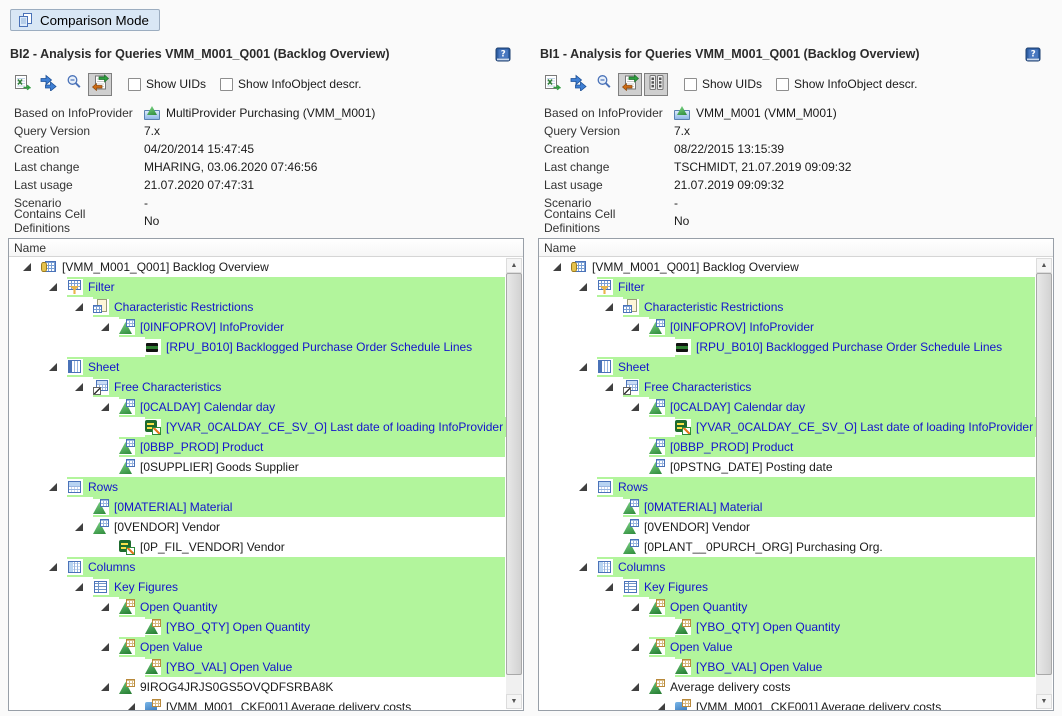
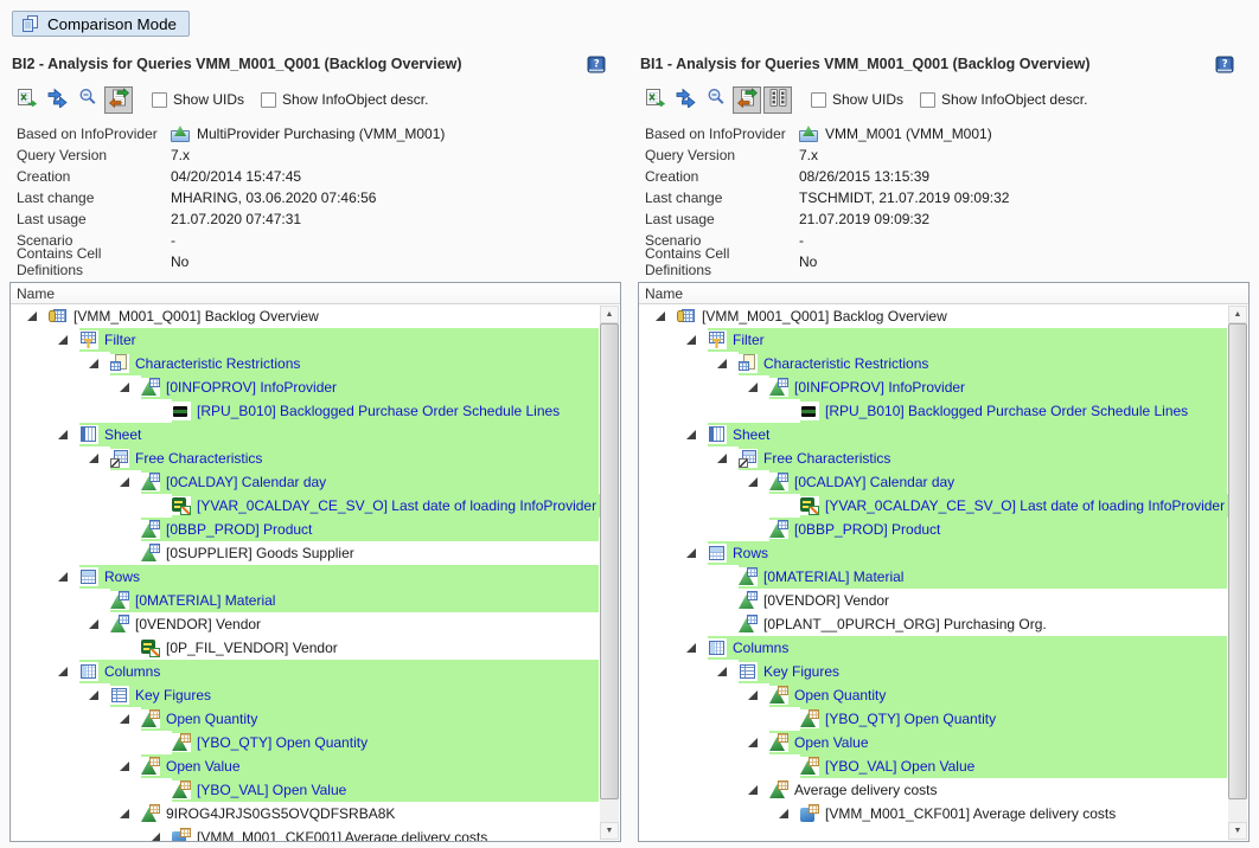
  Comparison Mode
  BI2 - Analysis for Queries VMM_M001_Q001 (Backlog Overview)
  ?
  Show UIDs
  Show InfoObject descr.
  Based on InfoProvider
  MultiProvider Purchasing (VMM_M001)
  Query Version
  7.x
  Creation
  04/20/2014 15:47:45
  Last change
  MHARING, 03.06.2020 07:46:56
  Last usage
  21.07.2020 07:47:31
  Scenario
  -
  Contains Cell Definitions
  No
  Name
  [VMM_M001_Q001] Backlog Overview
  Filter
  Characteristic Restrictions
  [0INFOPROV] InfoProvider
  [RPU_B010] Backlogged Purchase Order Schedule Lines
  Sheet
  Free Characteristics
  [0CALDAY] Calendar day
  [YVAR_0CALDAY_CE_SV_O] Last date of loading InfoProvider
  [0BBP_PROD] Product
  [0SUPPLIER] Goods Supplier
  Rows
  [0MATERIAL] Material
  [0VENDOR] Vendor
  [0P_FIL_VENDOR] Vendor
  Columns
  Key Figures
  Open Quantity
  [YBO_QTY] Open Quantity
  Open Value
  [YBO_VAL] Open Value
  9IROG4JRJS0GS5OVQDFSRBA8K
  [VMM_M001_CKF001] Average delivery costs
  BI1 - Analysis for Queries VMM_M001_Q001 (Backlog Overview)
  ?
  Show UIDs
  Show InfoObject descr.
  Based on InfoProvider
  VMM_M001 (VMM_M001)
  Query Version
  7.x
  Creation
- 08/22/2015 13:15:39
+ 08/26/2015 13:15:39
  Last change
  TSCHMIDT, 21.07.2019 09:09:32
  Last usage
  21.07.2019 09:09:32
  Scenario
  -
  Contains Cell Definitions
  No
  Name
  [VMM_M001_Q001] Backlog Overview
  Filter
  Characteristic Restrictions
  [0INFOPROV] InfoProvider
  [RPU_B010] Backlogged Purchase Order Schedule Lines
  Sheet
  Free Characteristics
  [0CALDAY] Calendar day
  [YVAR_0CALDAY_CE_SV_O] Last date of loading InfoProvider
  [0BBP_PROD] Product
- [0PSTNG_DATE] Posting date
  Rows
  [0MATERIAL] Material
  [0VENDOR] Vendor
  [0PLANT__0PURCH_ORG] Purchasing Org.
  Columns
  Key Figures
  Open Quantity
  [YBO_QTY] Open Quantity
  Open Value
  [YBO_VAL] Open Value
  Average delivery costs
  [VMM_M001_CKF001] Average delivery costs
